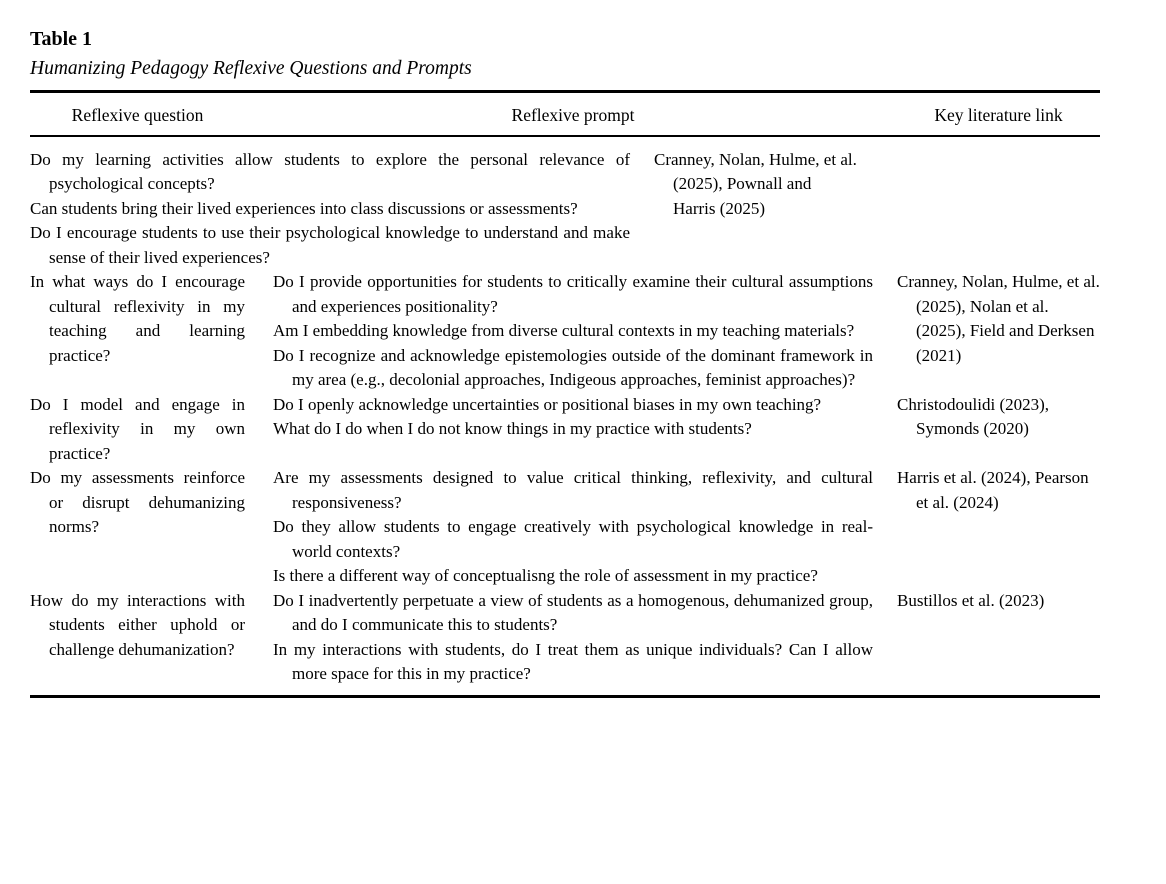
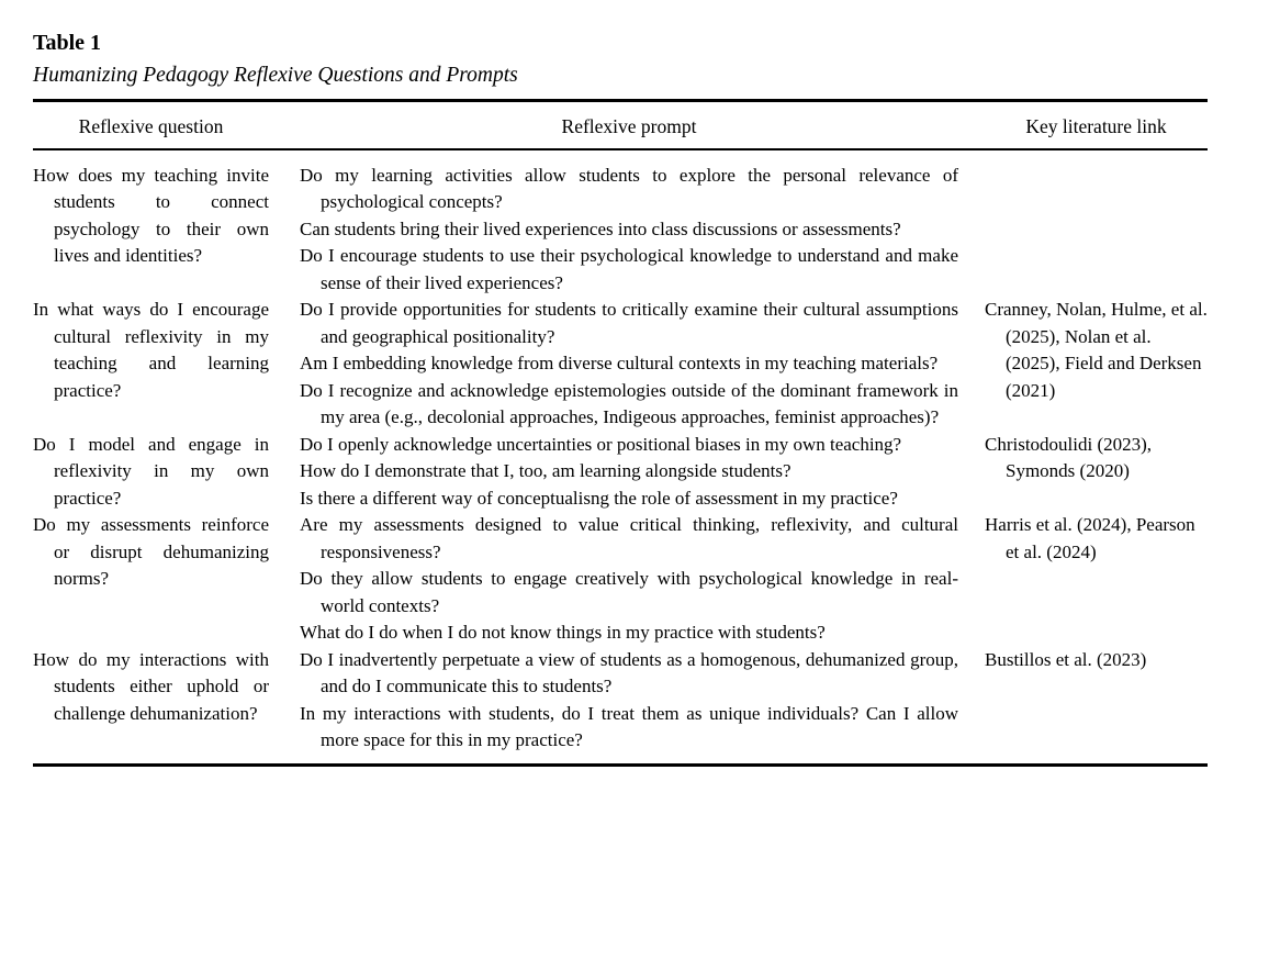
  Table 1
  Humanizing Pedagogy Reflexive Questions and Prompts
  Reflexive question
  Reflexive prompt
  Key literature link
+ How does my teaching invite students to connect psychology to their own lives and identities?
  Do my learning activities allow students to explore the personal relevance of psychological concepts?
  Can students bring their lived experiences into class discussions or assessments?
  Do I encourage students to use their psychological knowledge to understand and make sense of their lived experiences?
- Cranney, Nolan, Hulme, et al. (2025), Pownall and Harris (2025)
  In what ways do I encourage cultural reflexivity in my teaching and learning practice?
- Do I provide opportunities for students to critically examine their cultural assumptions and experiences positionality?
+ Do I provide opportunities for students to critically examine their cultural assumptions and geographical positionality?
  Am I embedding knowledge from diverse cultural contexts in my teaching materials?
  Do I recognize and acknowledge epistemologies outside of the dominant framework in my area (e.g., decolonial approaches, Indigeous approaches, feminist approaches)?
  Cranney, Nolan, Hulme, et al. (2025), Nolan et al. (2025), Field and Derksen (2021)
  Do I model and engage in reflexivity in my own practice?
  Do I openly acknowledge uncertainties or positional biases in my own teaching?
+ How do I demonstrate that I, too, am learning alongside students?
- What do I do when I do not know things in my practice with students?
+ Is there a different way of conceptualisng the role of assessment in my practice?
  Christodoulidi (2023), Symonds (2020)
  Do my assessments reinforce or disrupt dehumanizing norms?
  Are my assessments designed to value critical thinking, reflexivity, and cultural responsiveness?
  Do they allow students to engage creatively with psychological knowledge in real-world contexts?
- Is there a different way of conceptualisng the role of assessment in my practice?
+ What do I do when I do not know things in my practice with students?
  Harris et al. (2024), Pearson et al. (2024)
  How do my interactions with students either uphold or challenge dehumanization?
  Do I inadvertently perpetuate a view of students as a homogenous, dehumanized group, and do I communicate this to students?
  In my interactions with students, do I treat them as unique individuals? Can I allow more space for this in my practice?
  Bustillos et al. (2023)
